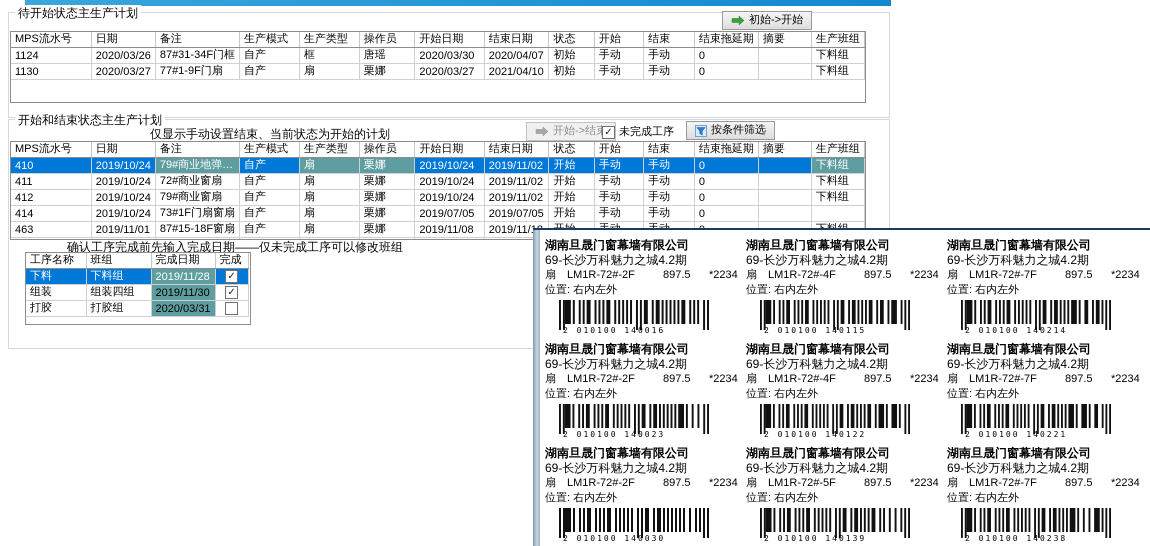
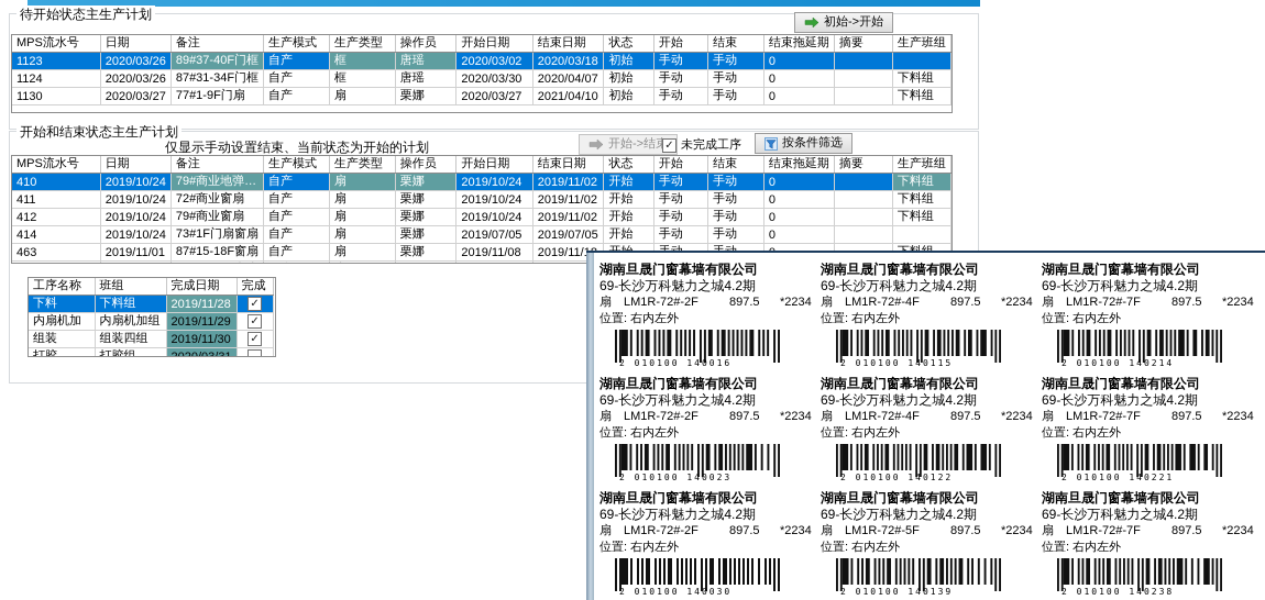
  待开始状态主生产计划
  初始->开始
  MPS流水号	日期	备注	生产模式	生产类型	操作员	开始日期	结束日期	状态	开始	结束	结束拖延期	摘要	生产班组
+ 1123	2020/03/26	89#37-40F门框	自产	框	唐瑶	2020/03/02	2020/03/18	初始	手动	手动	0
  1124	2020/03/26	87#31-34F门框	自产	框	唐瑶	2020/03/30	2020/04/07	初始	手动	手动	0		下料组
  1130	2020/03/27	77#1-9F门扇	自产	扇	栗娜	2020/03/27	2021/04/10	初始	手动	手动	0		下料组
  开始和结束状态主生产计划
  仅显示手动设置结束、当前状态为开始的计划
  开始->结
  未完成工序
  按条件筛选
  MPS流水号	日期	备注	生产模式	生产类型	操作员	开始日期	结束日期	状态	开始	结束	结束拖延期	摘要	生产班组
  410	2019/10/24	79#商业地弹…	自产	扇	栗娜	2019/10/24	2019/11/02	开始	手动	手动	0		下料组
  411	2019/10/24	72#商业窗扇	自产	扇	栗娜	2019/10/24	2019/11/02	开始	手动	手动	0		下料组
  412	2019/10/24	79#商业窗扇	自产	扇	栗娜	2019/10/24	2019/11/02	开始	手动	手动	0		下料组
  414	2019/10/24	73#1F门扇窗扇	自产	扇	栗娜	2019/07/05	2019/07/05	开始	手动	手动	0
  463	2019/11/01	87#15-18F窗扇	自产	扇	栗娜	2019/11/08	2019/11/
- 确认工序完成前先输入完成日期——仅未完成工序可以修改班组
  工序名称	班组	完成日期	完成
  下料	下料组	2019/11/28
+ 内扇机加	内扇机加组	2019/11/29
  组装	组装四组	2019/11/30
  打胶	打胶组	2020/03/31
  湖南旦晟门窗幕墙有限公司
  69-长沙万科魅力之城4.2期
  扇
  LM1R-72#-2F
  897.5
  *2234
  位置: 右内左外
  2 010100 140016
  湖南旦晟门窗幕墙有限公司
  69-长沙万科魅力之城4.2期
  扇
  LM1R-72#-4F
  897.5
  *2234
  位置: 右内左外
  2 010100 140115
  湖南旦晟门窗幕墙有限公司
  69-长沙万科魅力之城4.2期
  扇
  LM1R-72#-7F
  897.5
  *2234
  位置: 右内左外
  2 010100 140214
  湖南旦晟门窗幕墙有限公司
  69-长沙万科魅力之城4.2期
  扇
  LM1R-72#-2F
  897.5
  *2234
  位置: 右内左外
  2 010100 140023
  湖南旦晟门窗幕墙有限公司
  69-长沙万科魅力之城4.2期
  扇
  LM1R-72#-4F
  897.5
  *2234
  位置: 右内左外
  2 010100 140122
  湖南旦晟门窗幕墙有限公司
  69-长沙万科魅力之城4.2期
  扇
  LM1R-72#-7F
  897.5
  *2234
  位置: 右内左外
  2 010100 140221
  湖南旦晟门窗幕墙有限公司
  69-长沙万科魅力之城4.2期
  扇
  LM1R-72#-2F
  897.5
  *2234
  位置: 右内左外
  2 010100 140030
  湖南旦晟门窗幕墙有限公司
  69-长沙万科魅力之城4.2期
  扇
  LM1R-72#-5F
  897.5
  *2234
  位置: 右内左外
  2 010100 140139
  湖南旦晟门窗幕墙有限公司
  69-长沙万科魅力之城4.2期
  扇
  LM1R-72#-7F
  897.5
  *2234
  位置: 右内左外
  2 010100 140238
